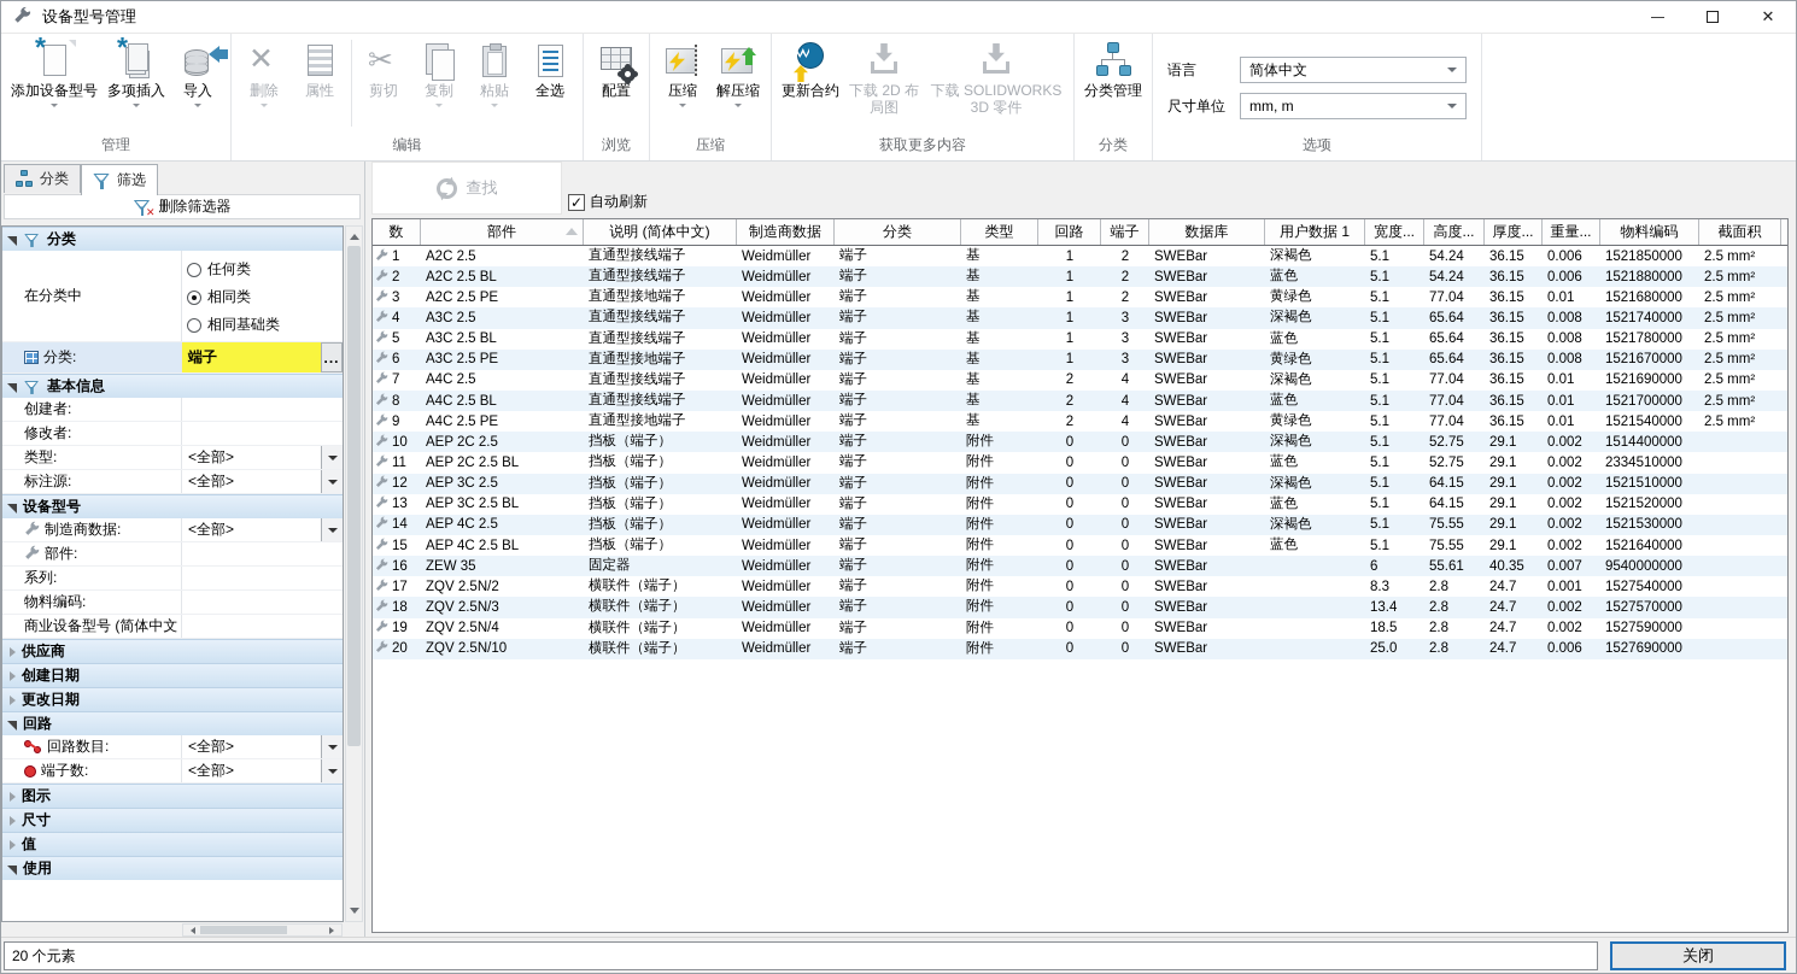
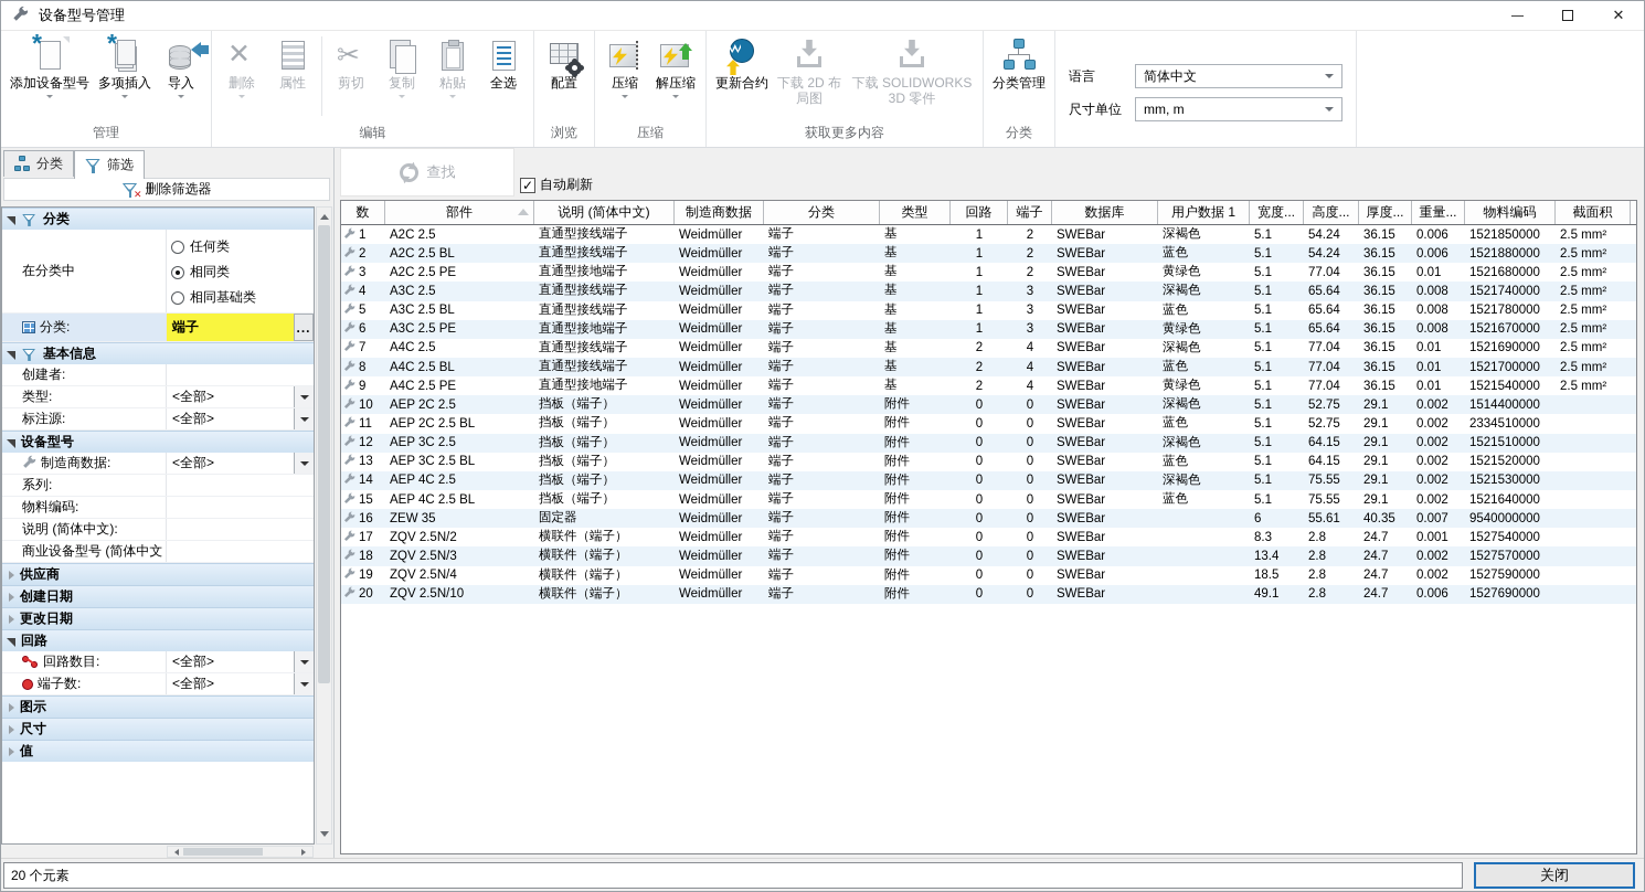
  设备型号管理
  ✕
  *
  添加设备型号
  *
  多项插入
  导入
  管理
  ✕
  删除
  属性
  ✂
  剪切
  复制
  粘贴
  全选
  编辑
  配置
  浏览
  压缩
  解压缩
  压缩
  更新合约
  下载 2D 布局图
  下载 SOLIDWORKS 3D 零件
  获取更多内容
  分类管理
  分类
  语言
  简体中文
  尺寸单位
  mm, m
- 选项
  分类
  筛选
  删除筛选器
  分类
  在分类中
  任何类
  相同类
  相同基础类
  分类:
  端子
  ...
  基本信息
  创建者:
- 修改者:
  类型:
  <全部>
  标注源:
  <全部>
  设备型号
  制造商数据:
  <全部>
- 部件:
  系列:
  物料编码:
+ 说明 (简体中文):
  商业设备型号 (简体中文
  供应商
  创建日期
  更改日期
  回路
  回路数目:
  <全部>
  端子数:
  <全部>
  图示
  尺寸
  值
- 使用
  查找
  ✓
  自动刷新
  数
  部件
  说明 (简体中文)
  制造商数据
  分类
  类型
  回路
  端子
  数据库
  用户数据 1
  宽度...
  高度...
  厚度...
  重量...
  物料编码
  截面积
  1
  A2C 2.5
  直通型接线端子
  Weidmüller
  端子
  基
  1
  2
  SWEBar
  深褐色
  5.1
  54.24
  36.15
  0.006
  1521850000
  2.5 mm²
  2
  A2C 2.5 BL
  直通型接线端子
  Weidmüller
  端子
  基
  1
  2
  SWEBar
  蓝色
  5.1
  54.24
  36.15
  0.006
  1521880000
  2.5 mm²
  3
  A2C 2.5 PE
  直通型接地端子
  Weidmüller
  端子
  基
  1
  2
  SWEBar
  黄绿色
  5.1
  77.04
  36.15
  0.01
  1521680000
  2.5 mm²
  4
  A3C 2.5
  直通型接线端子
  Weidmüller
  端子
  基
  1
  3
  SWEBar
  深褐色
  5.1
  65.64
  36.15
  0.008
  1521740000
  2.5 mm²
  5
  A3C 2.5 BL
  直通型接线端子
  Weidmüller
  端子
  基
  1
  3
  SWEBar
  蓝色
  5.1
  65.64
  36.15
  0.008
  1521780000
  2.5 mm²
  6
  A3C 2.5 PE
  直通型接地端子
  Weidmüller
  端子
  基
  1
  3
  SWEBar
  黄绿色
  5.1
  65.64
  36.15
  0.008
  1521670000
  2.5 mm²
  7
  A4C 2.5
  直通型接线端子
  Weidmüller
  端子
  基
  2
  4
  SWEBar
  深褐色
  5.1
  77.04
  36.15
  0.01
  1521690000
  2.5 mm²
  8
  A4C 2.5 BL
  直通型接线端子
  Weidmüller
  端子
  基
  2
  4
  SWEBar
  蓝色
  5.1
  77.04
  36.15
  0.01
  1521700000
  2.5 mm²
  9
  A4C 2.5 PE
  直通型接地端子
  Weidmüller
  端子
  基
  2
  4
  SWEBar
  黄绿色
  5.1
  77.04
  36.15
  0.01
  1521540000
  2.5 mm²
  10
  AEP 2C 2.5
  挡板（端子）
  Weidmüller
  端子
  附件
  0
  0
  SWEBar
  深褐色
  5.1
  52.75
  29.1
  0.002
  1514400000
  11
  AEP 2C 2.5 BL
  挡板（端子）
  Weidmüller
  端子
  附件
  0
  0
  SWEBar
  蓝色
  5.1
  52.75
  29.1
  0.002
  2334510000
  12
  AEP 3C 2.5
  挡板（端子）
  Weidmüller
  端子
  附件
  0
  0
  SWEBar
  深褐色
  5.1
  64.15
  29.1
  0.002
  1521510000
  13
  AEP 3C 2.5 BL
  挡板（端子）
  Weidmüller
  端子
  附件
  0
  0
  SWEBar
  蓝色
  5.1
  64.15
  29.1
  0.002
  1521520000
  14
  AEP 4C 2.5
  挡板（端子）
  Weidmüller
  端子
  附件
  0
  0
  SWEBar
  深褐色
  5.1
  75.55
  29.1
  0.002
  1521530000
  15
  AEP 4C 2.5 BL
  挡板（端子）
  Weidmüller
  端子
  附件
  0
  0
  SWEBar
  蓝色
  5.1
  75.55
  29.1
  0.002
  1521640000
  16
  ZEW 35
  固定器
  Weidmüller
  端子
  附件
  0
  0
  SWEBar
  6
  55.61
  40.35
  0.007
  9540000000
  17
  ZQV 2.5N/2
  横联件（端子）
  Weidmüller
  端子
  附件
  0
  0
  SWEBar
  8.3
  2.8
  24.7
  0.001
  1527540000
  18
  ZQV 2.5N/3
  横联件（端子）
  Weidmüller
  端子
  附件
  0
  0
  SWEBar
  13.4
  2.8
  24.7
  0.002
  1527570000
  19
  ZQV 2.5N/4
  横联件（端子）
  Weidmüller
  端子
  附件
  0
  0
  SWEBar
  18.5
  2.8
  24.7
  0.002
  1527590000
  20
  ZQV 2.5N/10
  横联件（端子）
  Weidmüller
  端子
  附件
  0
  0
  SWEBar
- 25.0
+ 49.1
  2.8
  24.7
  0.006
  1527690000
  20 个元素
  关闭
